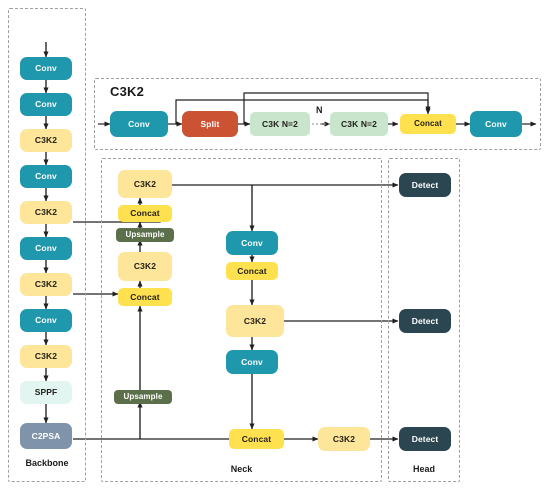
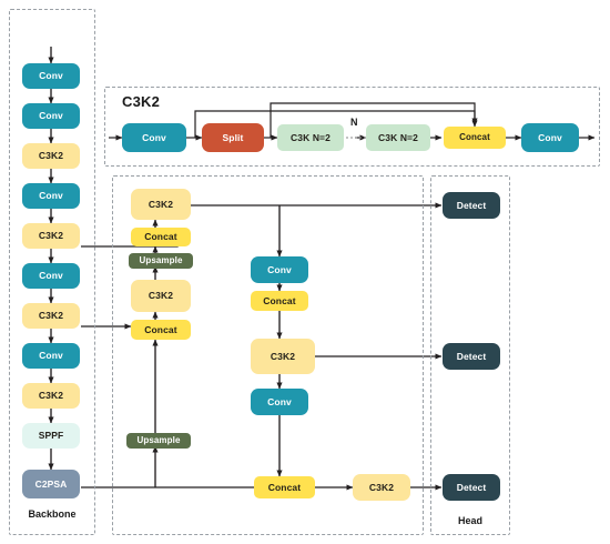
  Backbone
- Neck
  Head
  C3K2
  Conv
  Conv
  C3K2
  Conv
  C3K2
  Conv
  C3K2
  Conv
  C3K2
  SPPF
  C2PSA
  C3K2
  Concat
  Upsample
  C3K2
  Concat
  Upsample
  Conv
  Concat
  C3K2
  Conv
  Concat
  C3K2
  Detect
  Detect
  Detect
  Conv
  Split
  C3K N=2
  C3K N=2
  N
  Concat
  Conv
